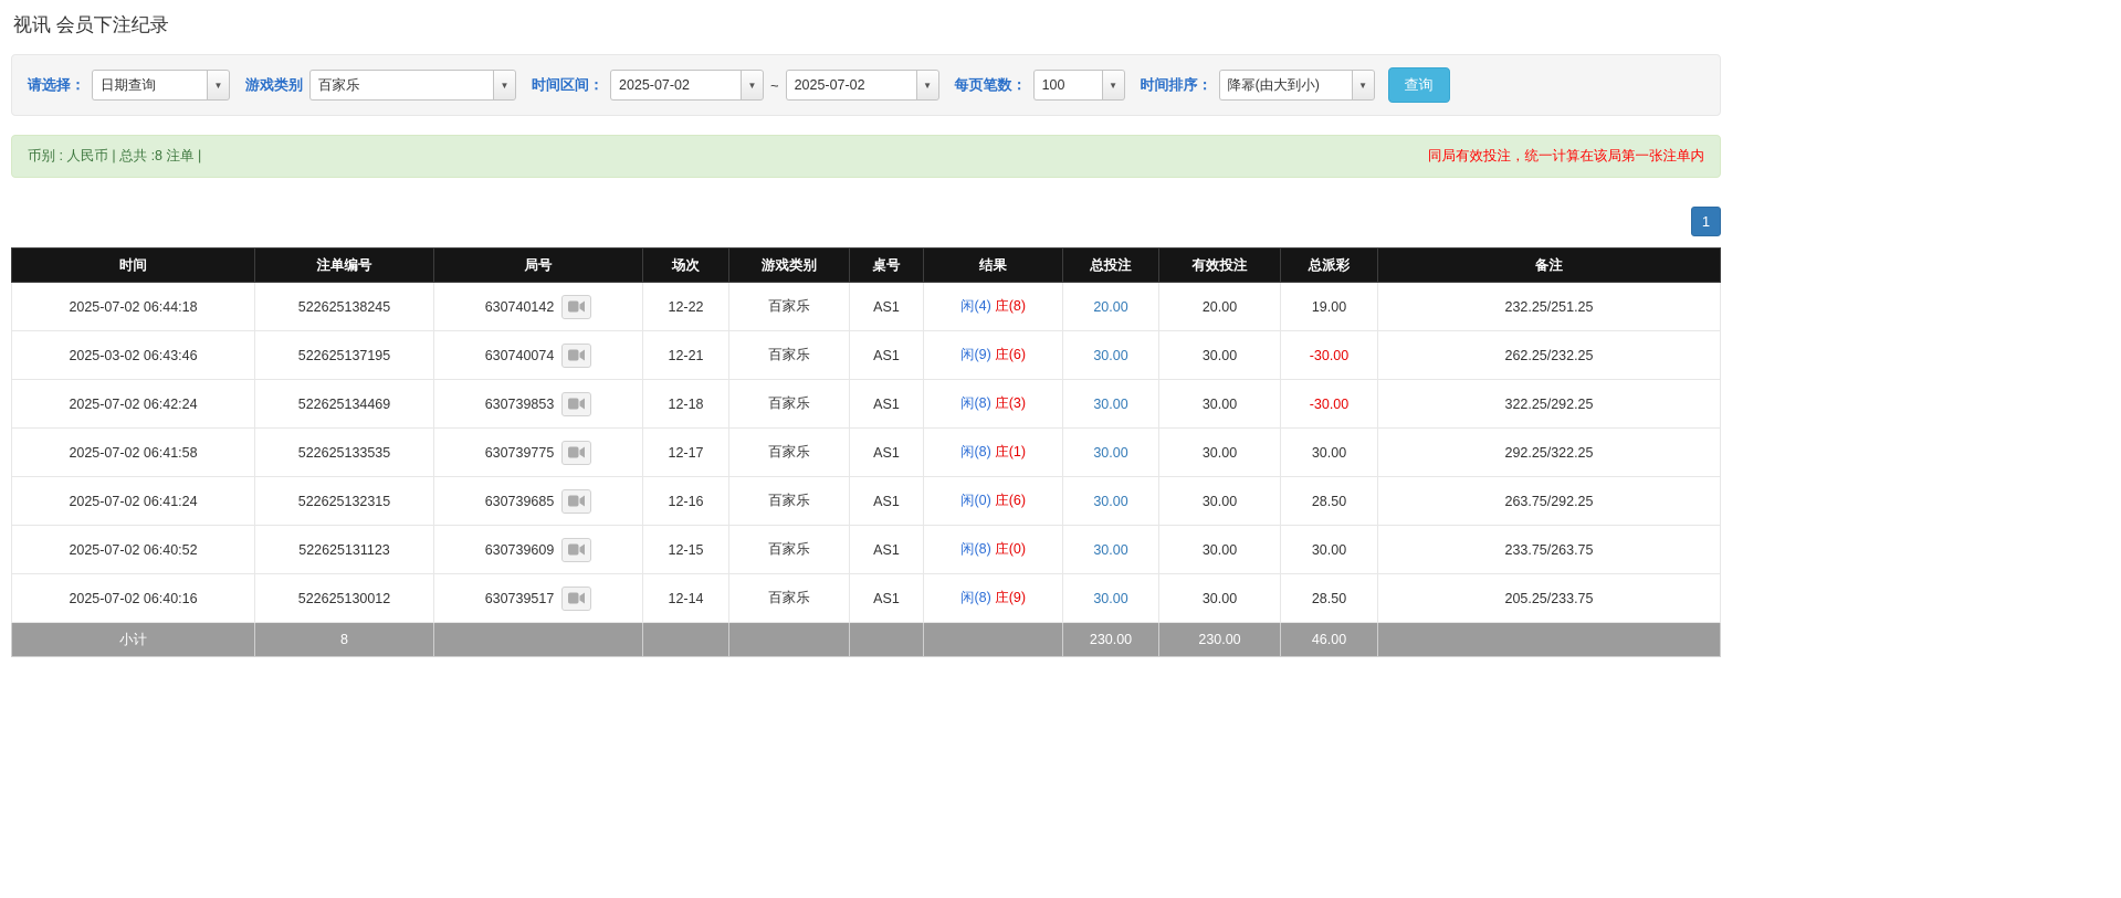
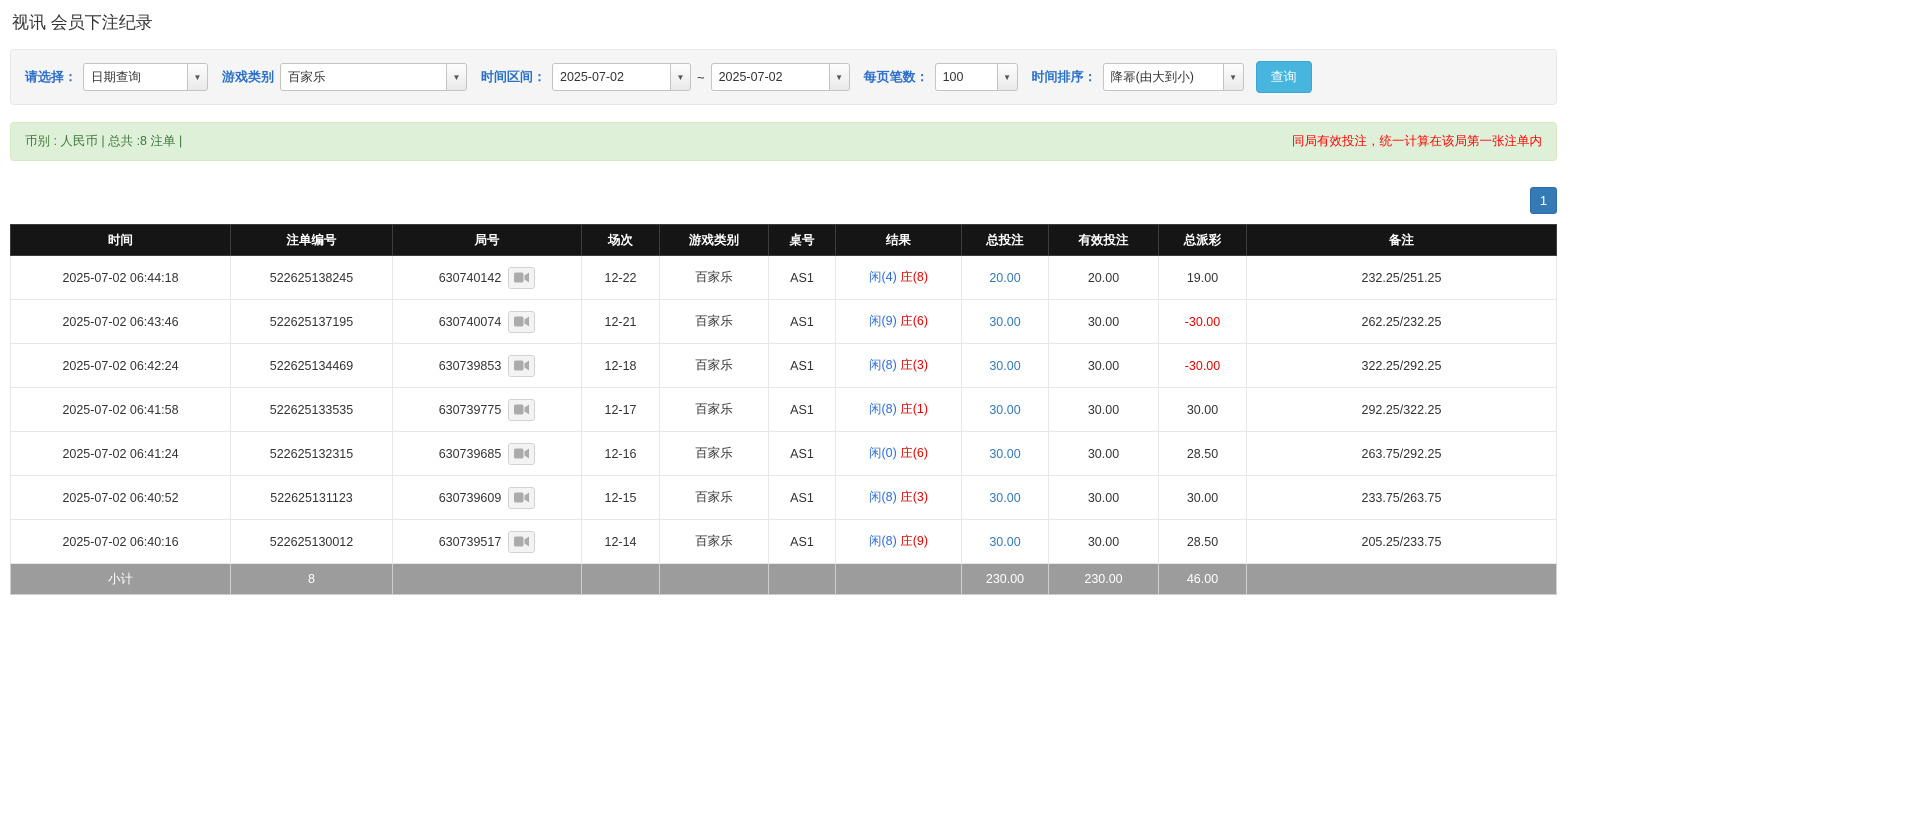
  视讯 会员下注纪录
  请选择：
  日期查询
  ▼
  游戏类别
  百家乐
  ▼
  时间区间：
  2025-07-02
  ▼
  ~
  2025-07-02
  ▼
  每页笔数：
  100
  ▼
  时间排序：
  降幂(由大到小)
  ▼
  查询
  币别 : 人民币 | 总共 :8 注单 |
  同局有效投注，统一计算在该局第一张注单内
  1
  时间	注单编号	局号	场次	游戏类别	桌号	结果	总投注	有效投注	总派彩	备注
  2025-07-02 06:44:18	522625138245	630740142	12-22	百家乐	AS1	闲(4) 庄(8)	20.00	20.00	19.00	232.25/251.25
- 2025-03-02 06:43:46	522625137195	630740074	12-21	百家乐	AS1	闲(9) 庄(6)	30.00	30.00	-30.00	262.25/232.25
+ 2025-07-02 06:43:46	522625137195	630740074	12-21	百家乐	AS1	闲(9) 庄(6)	30.00	30.00	-30.00	262.25/232.25
  2025-07-02 06:42:24	522625134469	630739853	12-18	百家乐	AS1	闲(8) 庄(3)	30.00	30.00	-30.00	322.25/292.25
  2025-07-02 06:41:58	522625133535	630739775	12-17	百家乐	AS1	闲(8) 庄(1)	30.00	30.00	30.00	292.25/322.25
  2025-07-02 06:41:24	522625132315	630739685	12-16	百家乐	AS1	闲(0) 庄(6)	30.00	30.00	28.50	263.75/292.25
- 2025-07-02 06:40:52	522625131123	630739609	12-15	百家乐	AS1	闲(8) 庄(0)	30.00	30.00	30.00	233.75/263.75
+ 2025-07-02 06:40:52	522625131123	630739609	12-15	百家乐	AS1	闲(8) 庄(3)	30.00	30.00	30.00	233.75/263.75
  2025-07-02 06:40:16	522625130012	630739517	12-14	百家乐	AS1	闲(8) 庄(9)	30.00	30.00	28.50	205.25/233.75
  小计	8						230.00	230.00	46.00
